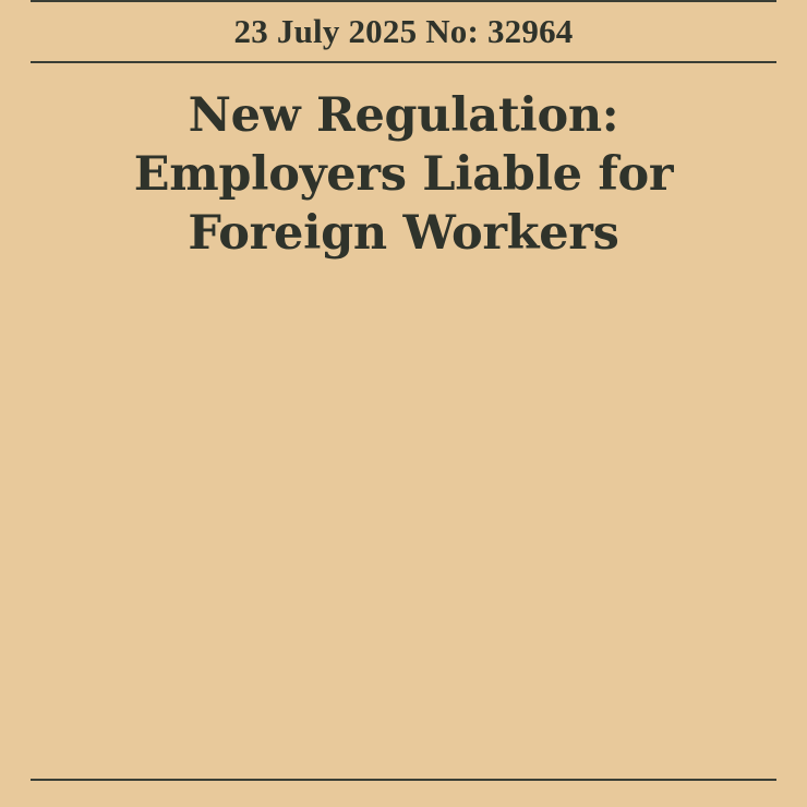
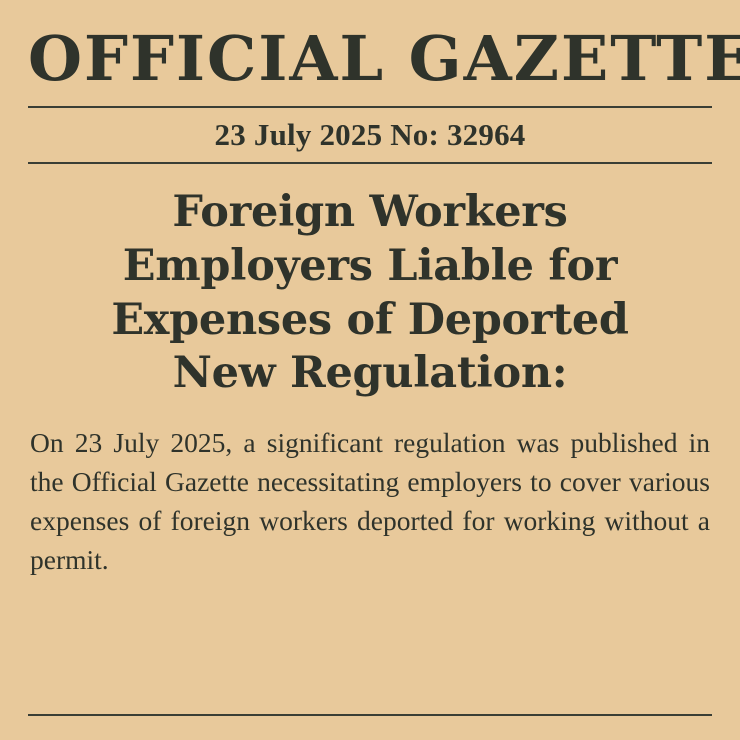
+ OFFICIAL GAZETTE
  23 July 2025 No: 32964
- New Regulation:
+ Foreign Workers
  Employers Liable for
+ Expenses of Deported
- Foreign Workers
+ New Regulation:
+ On 23 July 2025, a significant regulation was published in the Official Gazette necessitating employers to cover various expenses of foreign workers deported for working without a permit.
